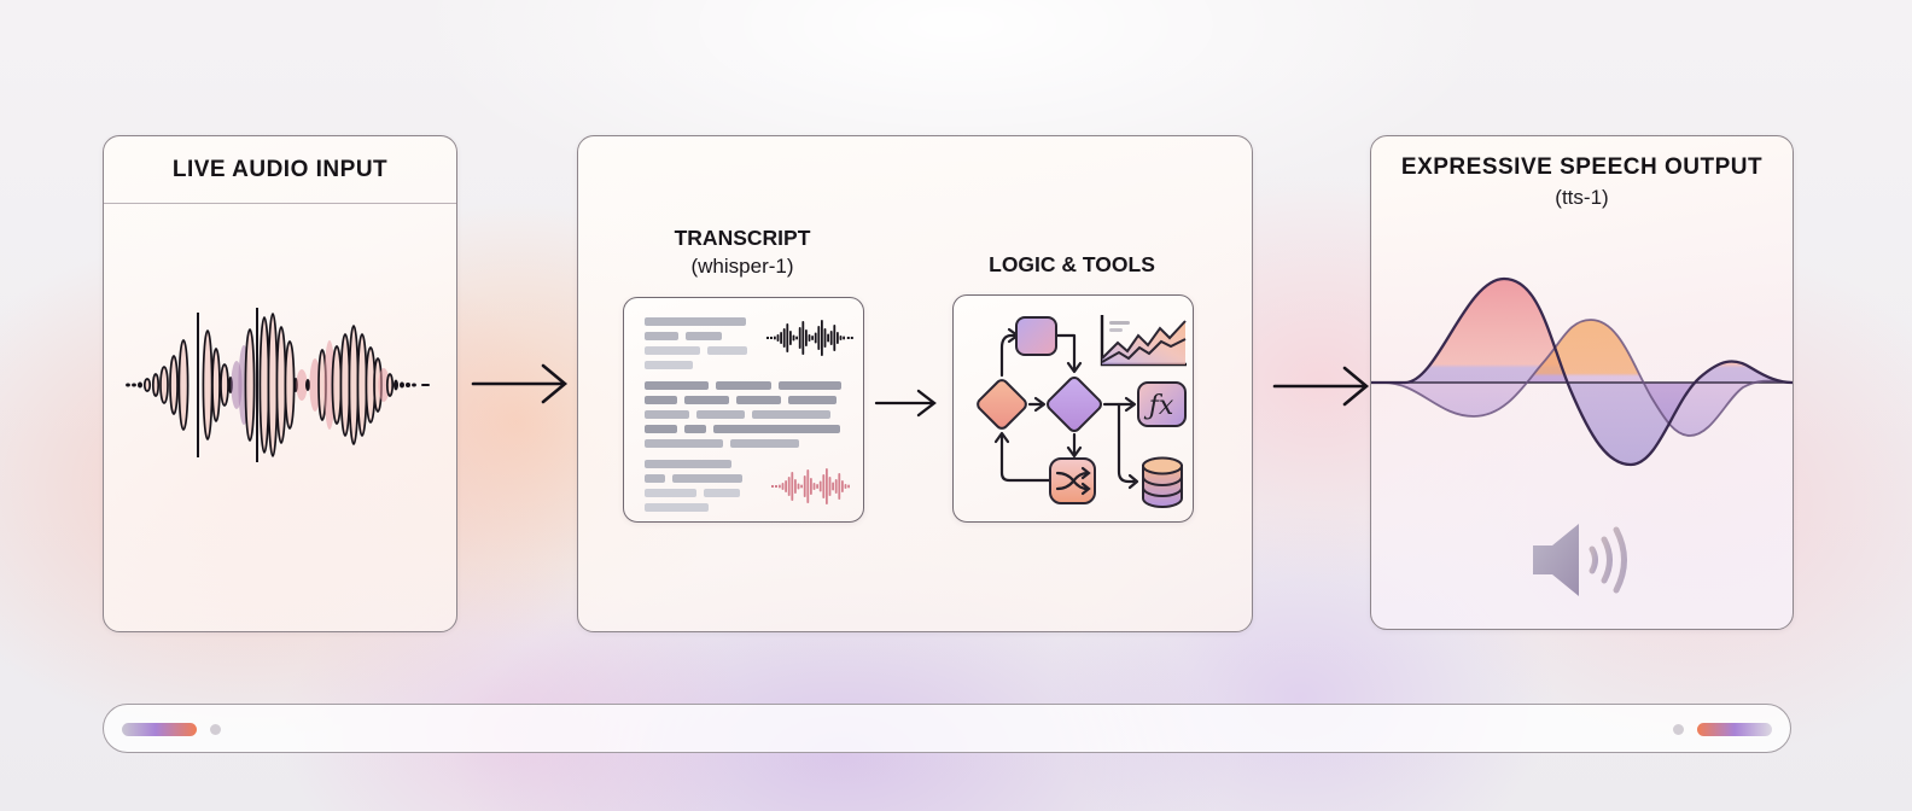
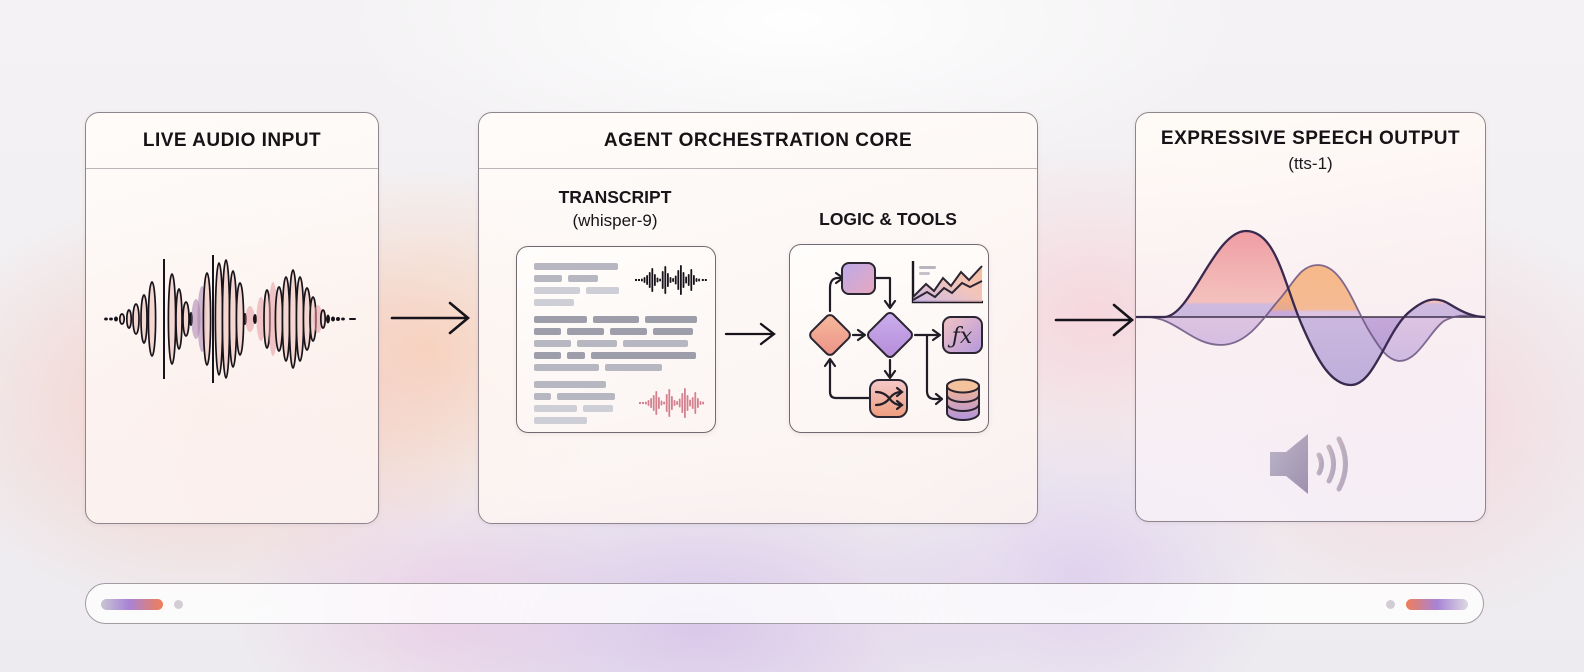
  LIVE AUDIO INPUT
+ AGENT ORCHESTRATION CORE
  TRANSCRIPT
- (whisper-1)
+ (whisper-9)
  LOGIC & TOOLS
  ƒx
  EXPRESSIVE SPEECH OUTPUT
  (tts-1)
